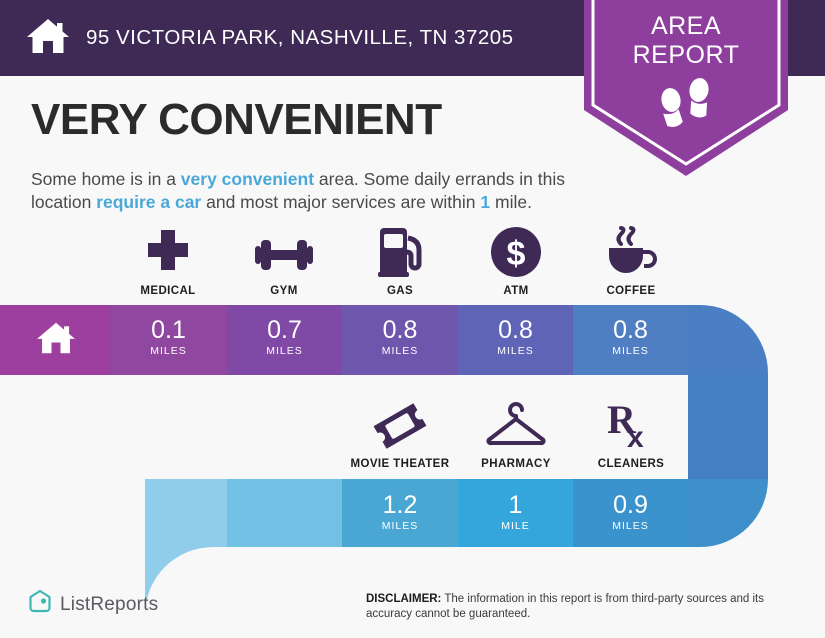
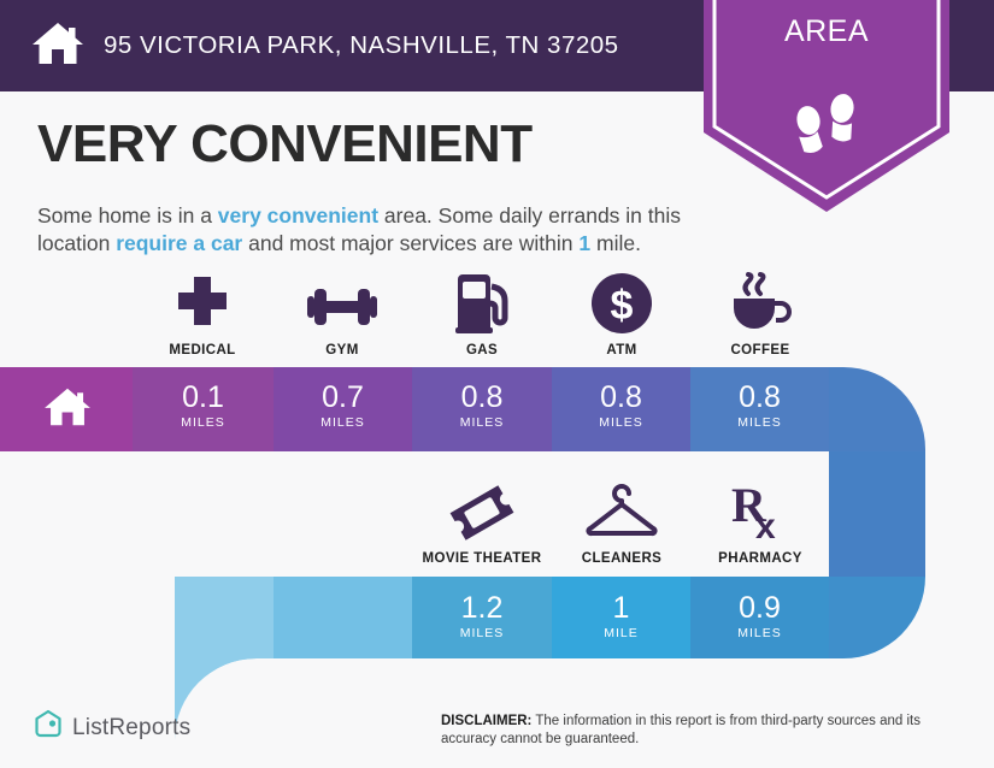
  95 VICTORIA PARK, NASHVILLE, TN 37205
  AREA
- REPORT
  VERY CONVENIENT
  Some home is in a very convenient area. Some daily errands in this location require a car and most major services are within 1 mile.
  MEDICAL
  GYM
  GAS
  $
  ATM
  COFFEE
  MOVIE THEATER
- PHARMACY
+ CLEANERS
  R
  x
- CLEANERS
+ PHARMACY
  0.1
  MILES
  0.7
  MILES
  0.8
  MILES
  0.8
  MILES
  0.8
  MILES
  1.2
  MILES
  1
  MILE
  0.9
  MILES
  ListReports
  DISCLAIMER: The information in this report is from third-party sources and its accuracy cannot be guaranteed.
